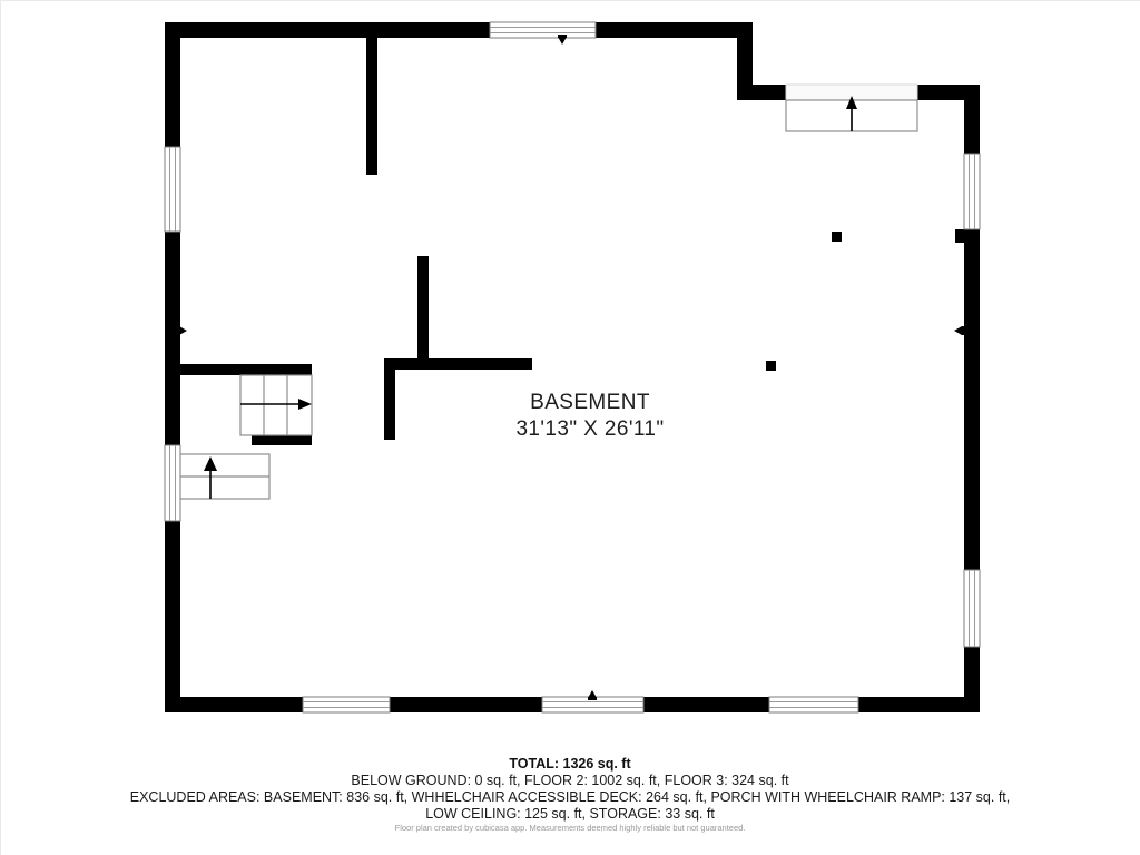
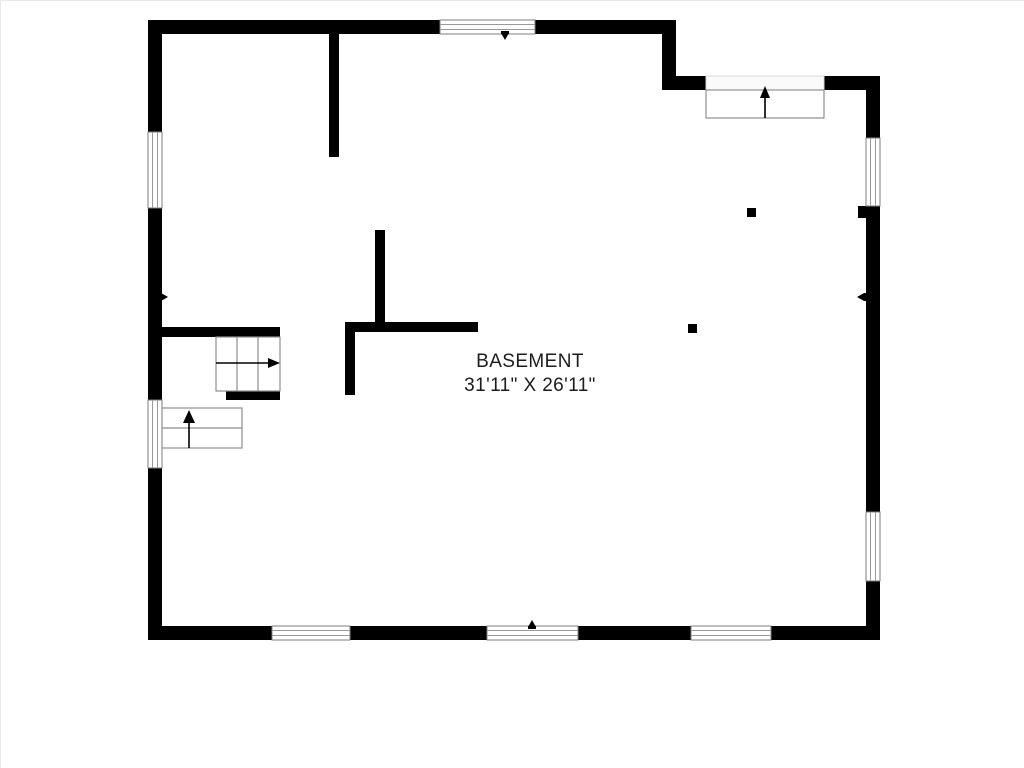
  BASEMENT
- 31'13" X 26'11"
+ 31'11" X 26'11"
- TOTAL: 1326 sq. ft
- BELOW GROUND: 0 sq. ft, FLOOR 2: 1002 sq. ft, FLOOR 3: 324 sq. ft
- EXCLUDED AREAS: BASEMENT: 836 sq. ft, WHHELCHAIR ACCESSIBLE DECK: 264 sq. ft, PORCH WITH WHEELCHAIR RAMP: 137 sq. ft,
- LOW CEILING: 125 sq. ft, STORAGE: 33 sq. ft
- Floor plan created by cubicasa app. Measurements deemed highly reliable but not guaranteed.
